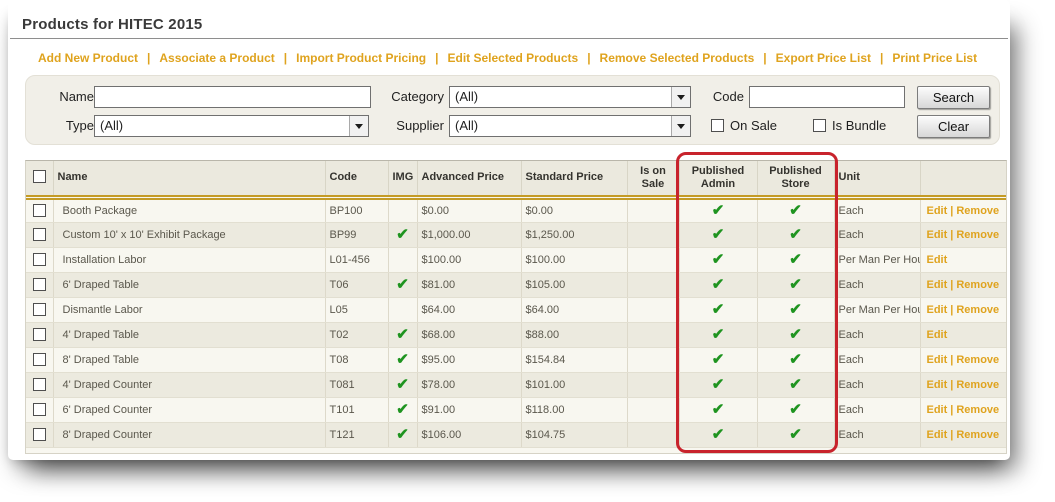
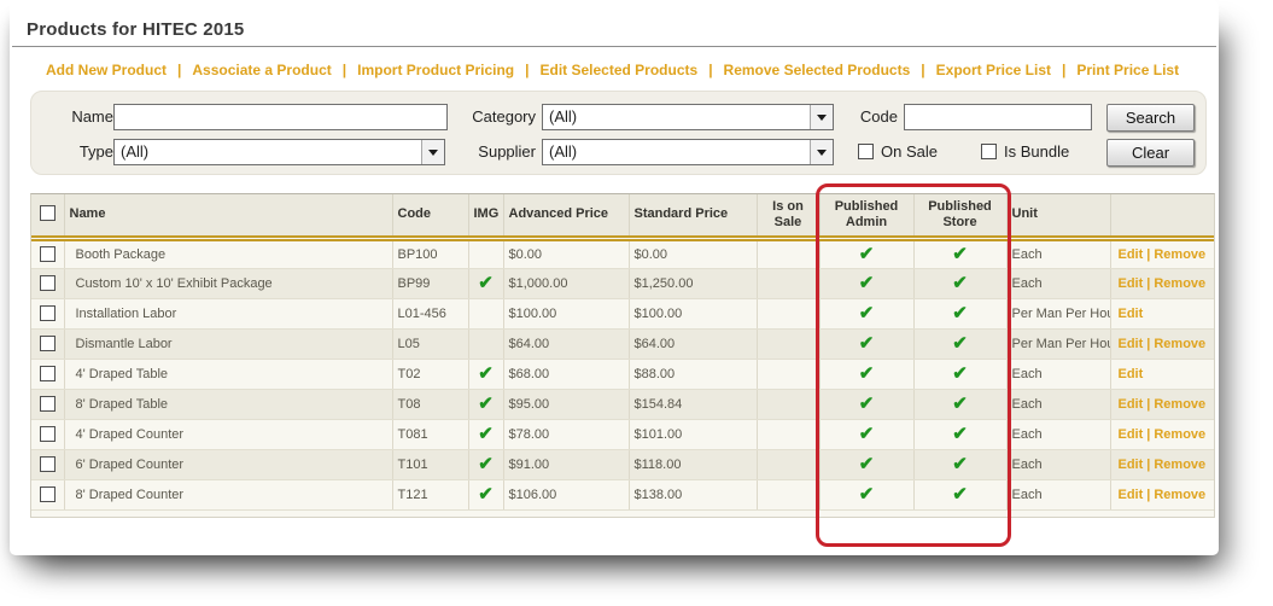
  Products for HITEC 2015
  Add New Product | Associate a Product | Import Product Pricing | Edit Selected Products | Remove Selected Products | Export Price List | Print Price List
  Name
  Category
  (All)
  Code
  Search
  Type
  (All)
  Supplier
  (All)
  On Sale
  Is Bundle
  Clear
  	Name	Code	IMG	Advanced Price	Standard Price	Is on Sale	Published Admin	Published Store	Unit
  	Booth Package	BP100		$0.00	$0.00		✔	✔	Each	Edit | Remove
  	Custom 10' x 10' Exhibit Package	BP99	✔	$1,000.00	$1,250.00		✔	✔	Each	Edit | Remove
  	Installation Labor	L01-456		$100.00	$100.00		✔	✔	Per Man Per Ho	Edit
- 	6' Draped Table	T06	✔	$81.00	$105.00		✔	✔	Each	Edit | Remove
  	Dismantle Labor	L05		$64.00	$64.00		✔	✔	Per Man Per Ho	Edit | Remove
  	4' Draped Table	T02	✔	$68.00	$88.00		✔	✔	Each	Edit
  	8' Draped Table	T08	✔	$95.00	$154.84		✔	✔	Each	Edit | Remove
  	4' Draped Counter	T081	✔	$78.00	$101.00		✔	✔	Each	Edit | Remove
  	6' Draped Counter	T101	✔	$91.00	$118.00		✔	✔	Each	Edit | Remove
- 	8' Draped Counter	T121	✔	$106.00	$104.75		✔	✔	Each	Edit | Remove
+ 	8' Draped Counter	T121	✔	$106.00	$138.00		✔	✔	Each	Edit | Remove
